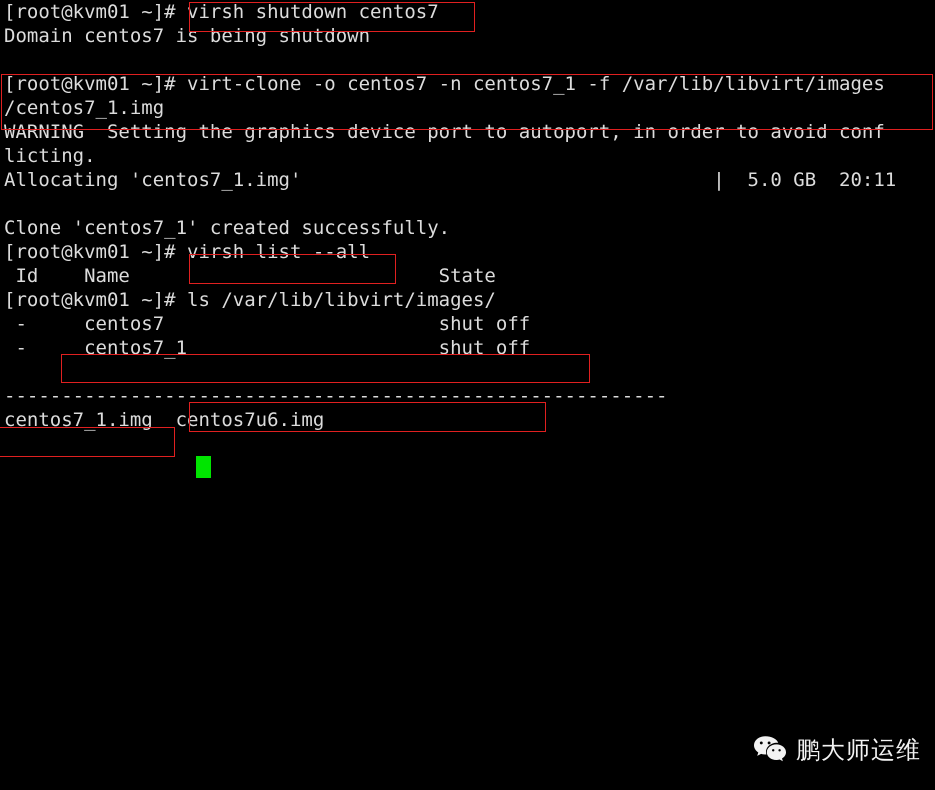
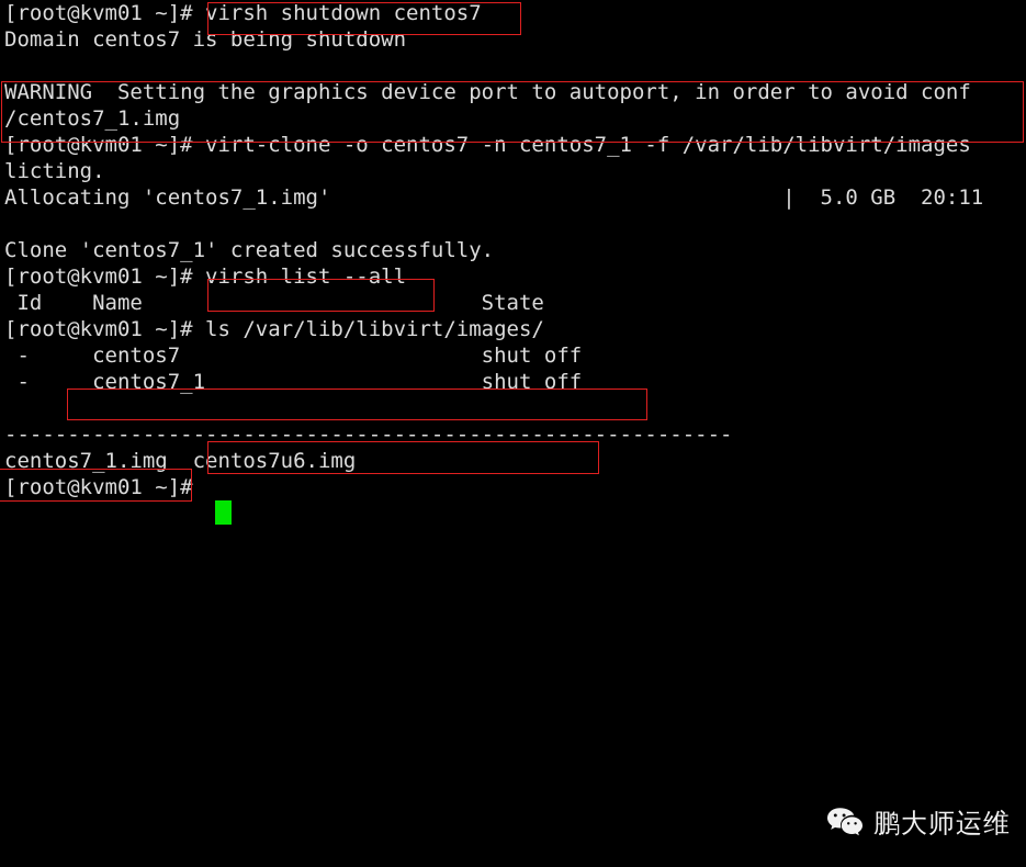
  [root@kvm01 ~]# virsh shutdown centos7
  Domain centos7 is being shutdown
- [root@kvm01 ~]# virt-clone -o centos7 -n centos7_1 -f /var/lib/libvirt/images
+ WARNING Setting the graphics device port to autoport, in order to avoid conf
  /centos7_1.img
- WARNING Setting the graphics device port to autoport, in order to avoid conf
+ [root@kvm01 ~]# virt-clone -o centos7 -n centos7_1 -f /var/lib/libvirt/images
  licting.
  Allocating 'centos7_1.img' | 5.0 GB 20:11
  Clone 'centos7_1' created successfully.
  [root@kvm01 ~]# virsh list --all
  Id Name State
  [root@kvm01 ~]# ls /var/lib/libvirt/images/
  - centos7 shut off
  - centos7_1 shut off
  ----------------------------------------------------------
  centos7_1.img centos7u6.img
+ [root@kvm01 ~]#
  鹏大师运维
